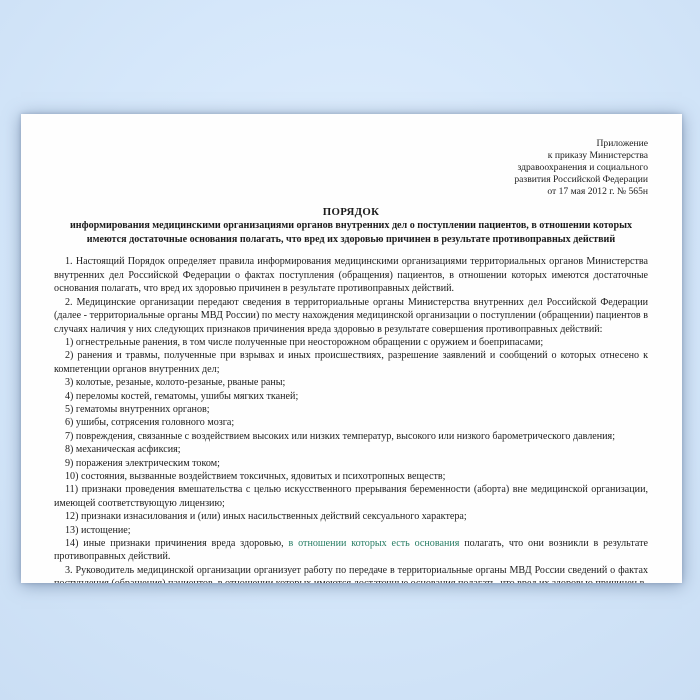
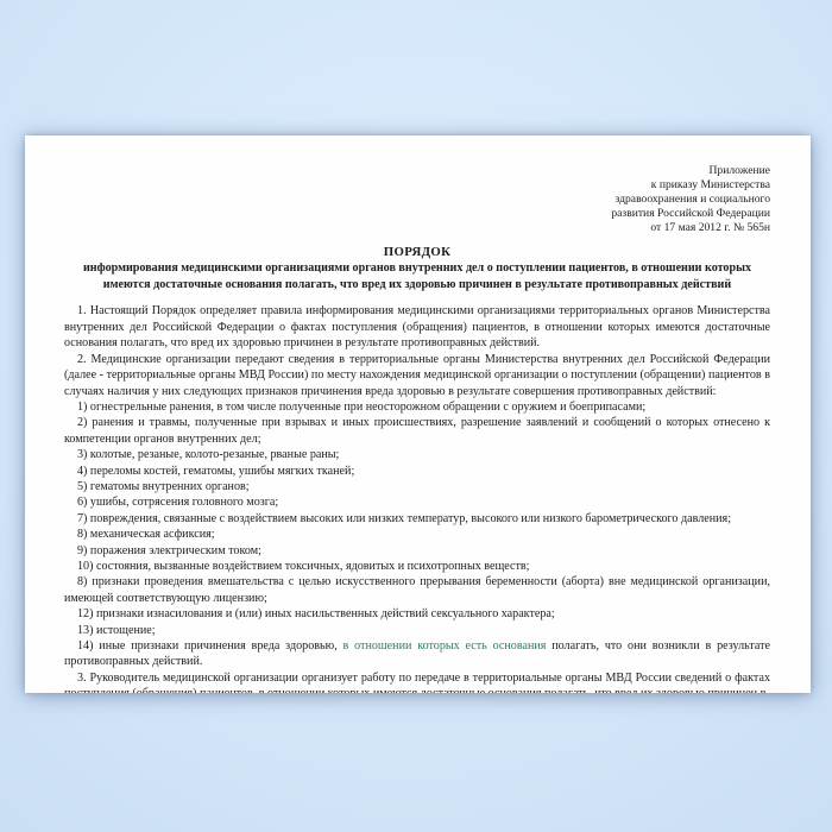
  Приложение
  к приказу Министерства
  здравоохранения и социального
  развития Российской Федерации
  от 17 мая 2012 г. № 565н
  ПОРЯДОК
  информирования медицинскими организациями органов внутренних дел о поступлении пациентов, в отношении которых имеются достаточные основания полагать, что вред их здоровью причинен в результате противоправных действий
  1. Настоящий Порядок определяет правила информирования медицинскими организациями территориальных органов Министерства внутренних дел Российской Федерации о фактах поступления (обращения) пациентов, в отношении которых имеются достаточные основания полагать, что вред их здоровью причинен в результате противоправных действий.
  2. Медицинские организации передают сведения в территориальные органы Министерства внутренних дел Российской Федерации (далее - территориальные органы МВД России) по месту нахождения медицинской организации о поступлении (обращении) пациентов в случаях наличия у них следующих признаков причинения вреда здоровью в результате совершения противоправных действий:
  1) огнестрельные ранения, в том числе полученные при неосторожном обращении с оружием и боеприпасами;
  2) ранения и травмы, полученные при взрывах и иных происшествиях, разрешение заявлений и сообщений о которых отнесено к компетенции органов внутренних дел;
  3) колотые, резаные, колото-резаные, рваные раны;
  4) переломы костей, гематомы, ушибы мягких тканей;
  5) гематомы внутренних органов;
  6) ушибы, сотрясения головного мозга;
  7) повреждения, связанные с воздействием высоких или низких температур, высокого или низкого барометрического давления;
  8) механическая асфиксия;
  9) поражения электрическим током;
  10) состояния, вызванные воздействием токсичных, ядовитых и психотропных веществ;
- 11) признаки проведения вмешательства с целью искусственного прерывания беременности (аборта) вне медицинской организации, имеющей соответствующую лицензию;
+ 8) признаки проведения вмешательства с целью искусственного прерывания беременности (аборта) вне медицинской организации, имеющей соответствующую лицензию;
  12) признаки изнасилования и (или) иных насильственных действий сексуального характера;
  13) истощение;
  14) иные признаки причинения вреда здоровью, в отношении которых есть основания полагать, что они возникли в результате противоправных действий.
